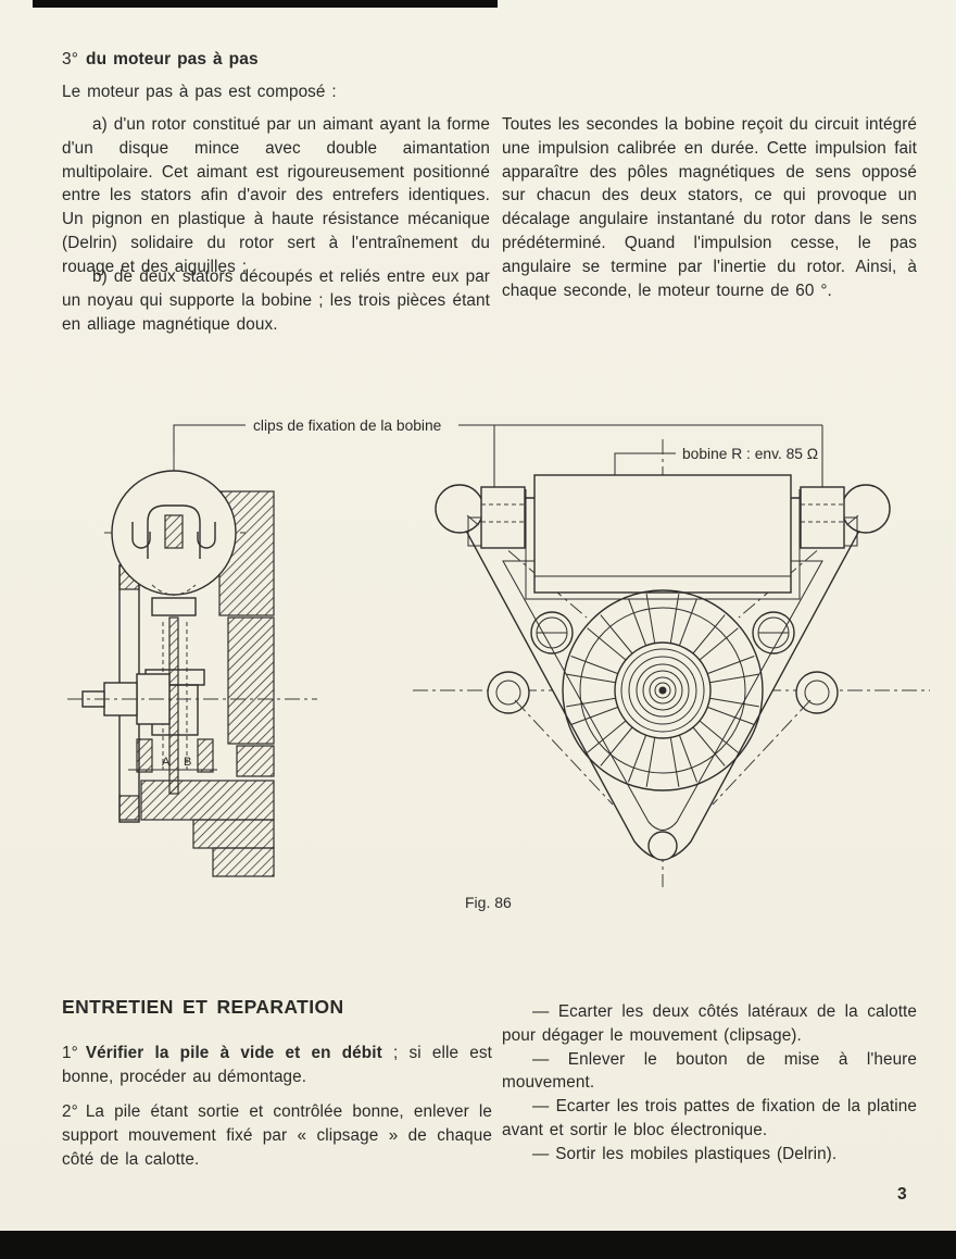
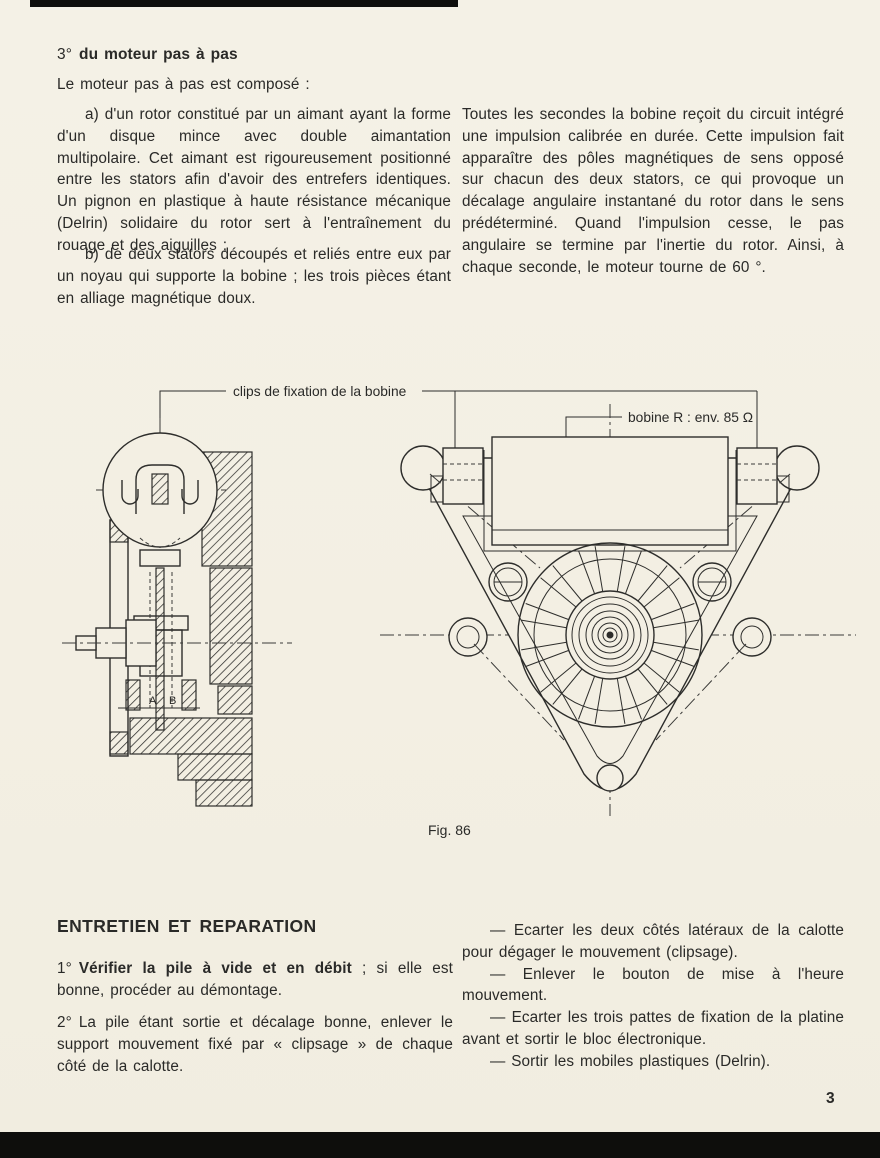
  3° du moteur pas à pas
  Le moteur pas à pas est composé :
  a) d'un rotor constitué par un aimant ayant la forme d'un disque mince avec double aimantation multipolaire. Cet aimant est rigoureusement positionné entre les stators afin d'avoir des entrefers identiques. Un pignon en plastique à haute résistance mécanique (Delrin) solidaire du rotor sert à l'entraînement du rouage et des aiguilles ;
  b) de deux stators découpés et reliés entre eux par un noyau qui supporte la bobine ; les trois pièces étant en alliage magnétique doux.
  Toutes les secondes la bobine reçoit du circuit intégré une impulsion calibrée en durée. Cette impulsion fait apparaître des pôles magnétiques de sens opposé sur chacun des deux stators, ce qui provoque un décalage angulaire instantané du rotor dans le sens prédéterminé. Quand l'impulsion cesse, le pas angulaire se termine par l'inertie du rotor. Ainsi, à chaque seconde, le moteur tourne de 60 °.
  clips de fixation de la bobine
  bobine R : env. 85 Ω
  A
  B
  Fig. 86
  ENTRETIEN ET REPARATION
  1° Vérifier la pile à vide et en débit ; si elle est bonne, procéder au démontage.
- 2° La pile étant sortie et contrôlée bonne, enlever le support mouvement fixé par « clipsage » de chaque côté de la calotte.
+ 2° La pile étant sortie et décalage bonne, enlever le support mouvement fixé par « clipsage » de chaque côté de la calotte.
  — Ecarter les deux côtés latéraux de la calotte pour dégager le mouvement (clipsage).
  — Enlever le bouton de mise à l'heure mouvement.
  — Ecarter les trois pattes de fixation de la platine avant et sortir le bloc électronique.
  — Sortir les mobiles plastiques (Delrin).
  3
